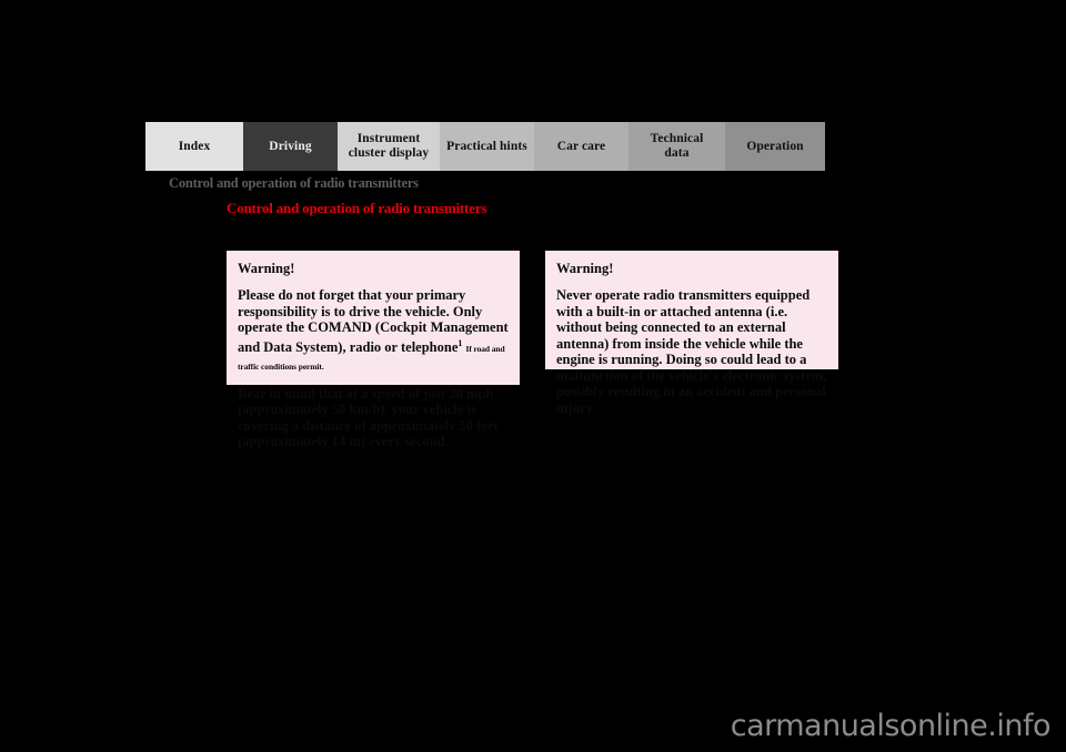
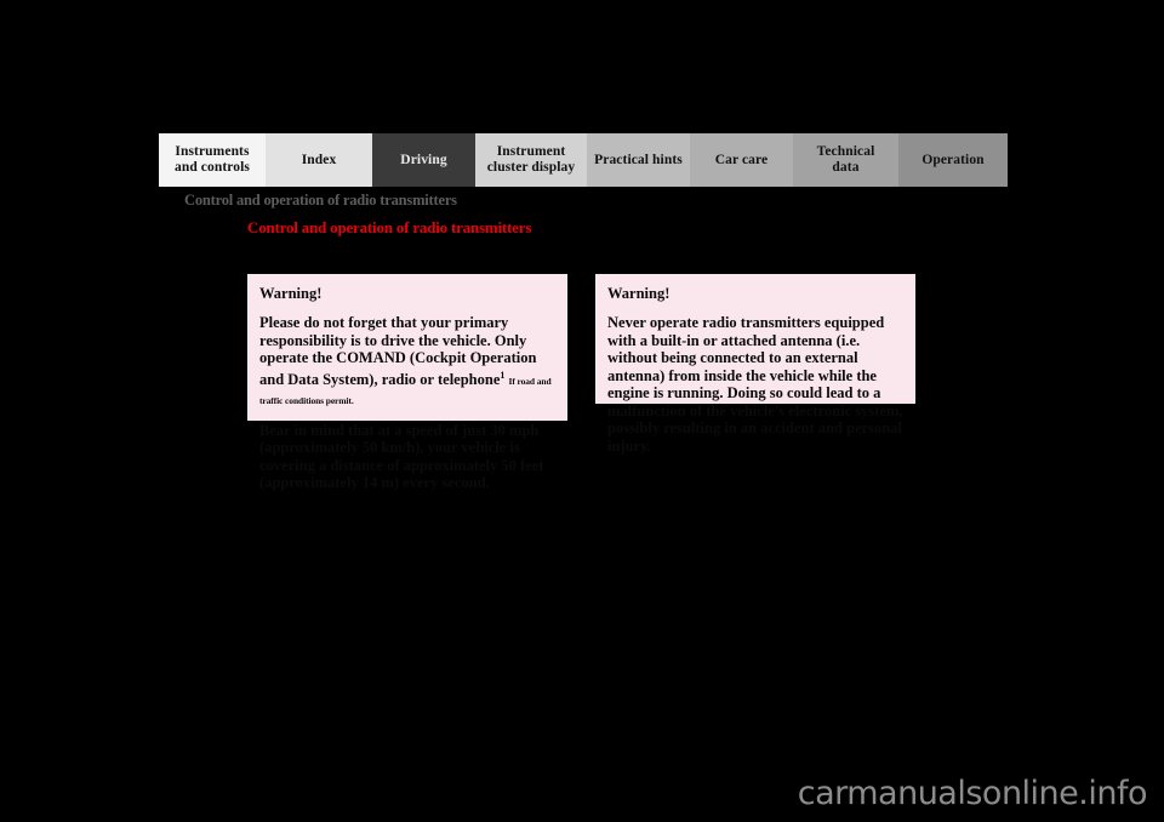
+ Instruments
+ and controls
  Index
  Driving
  Instrument
  cluster display
  Practical hints
  Car care
  Technical
  data
  Operation
  Control and operation of radio transmitters
  Control and operation of radio transmitters
  Warning!
- Please do not forget that your primary responsibility is to drive the vehicle. Only operate the COMAND (Cockpit Management and Data System), radio or telephone1 If road and traffic conditions permit.
+ Please do not forget that your primary responsibility is to drive the vehicle. Only operate the COMAND (Cockpit Operation and Data System), radio or telephone1 If road and traffic conditions permit.
  Warning!
  Never operate radio transmitters equipped with a built-in or attached antenna (i.e. without being connected to an external antenna) from inside the vehicle while the engine is running. Doing so could lead to a malfunction of the vehicle's electronic system,
  carmanualsonline.info
